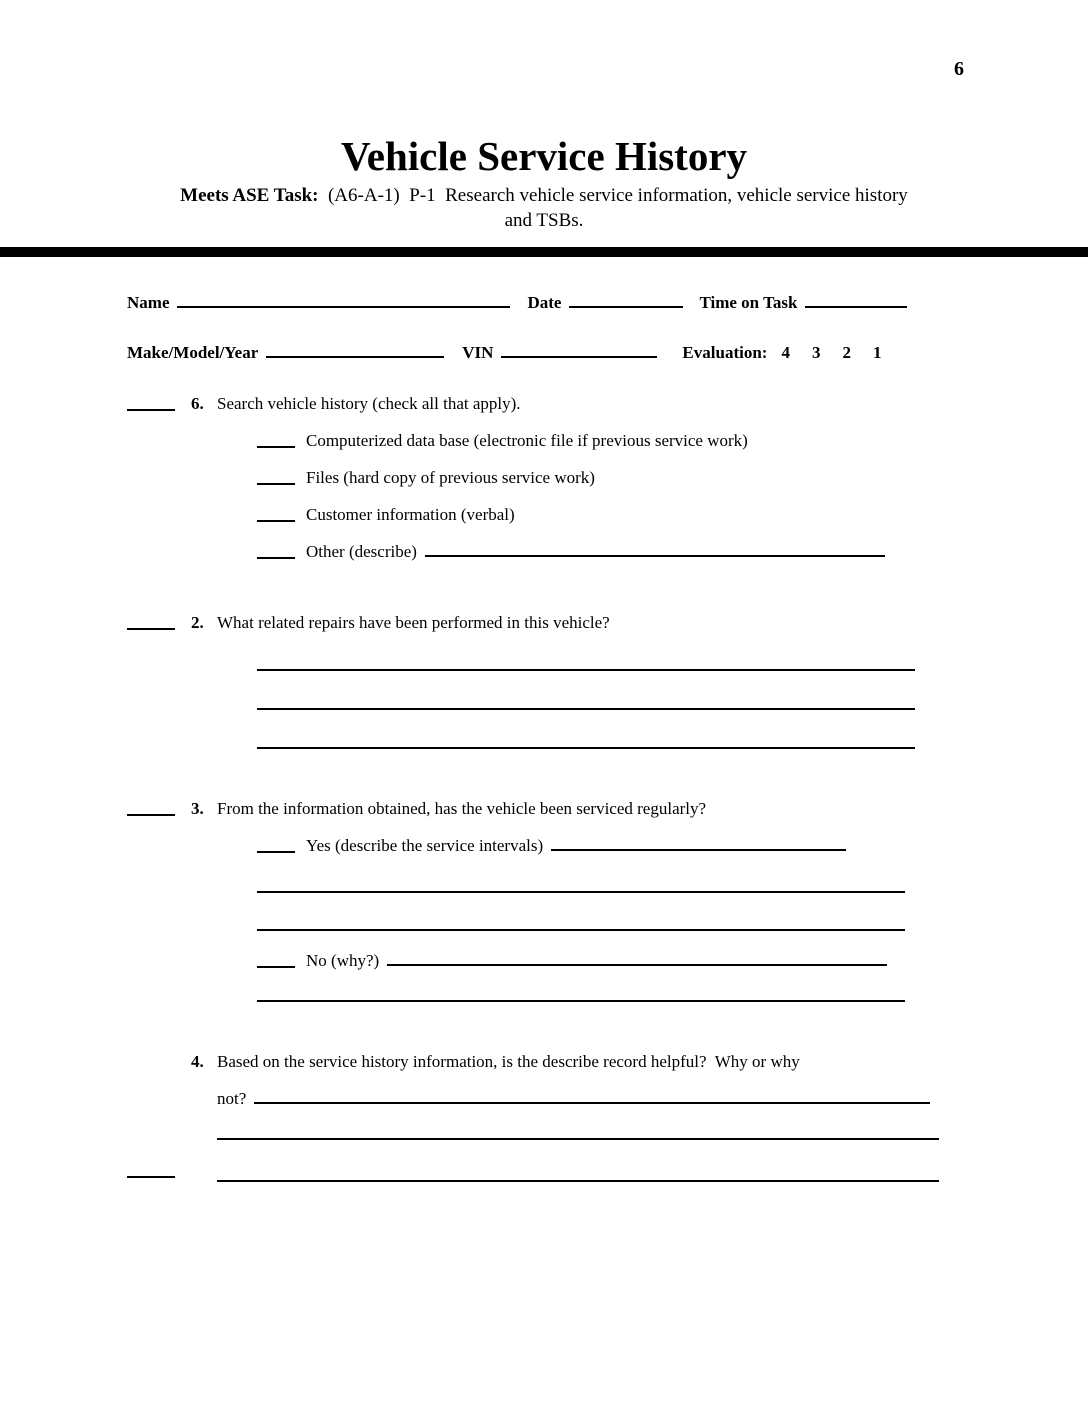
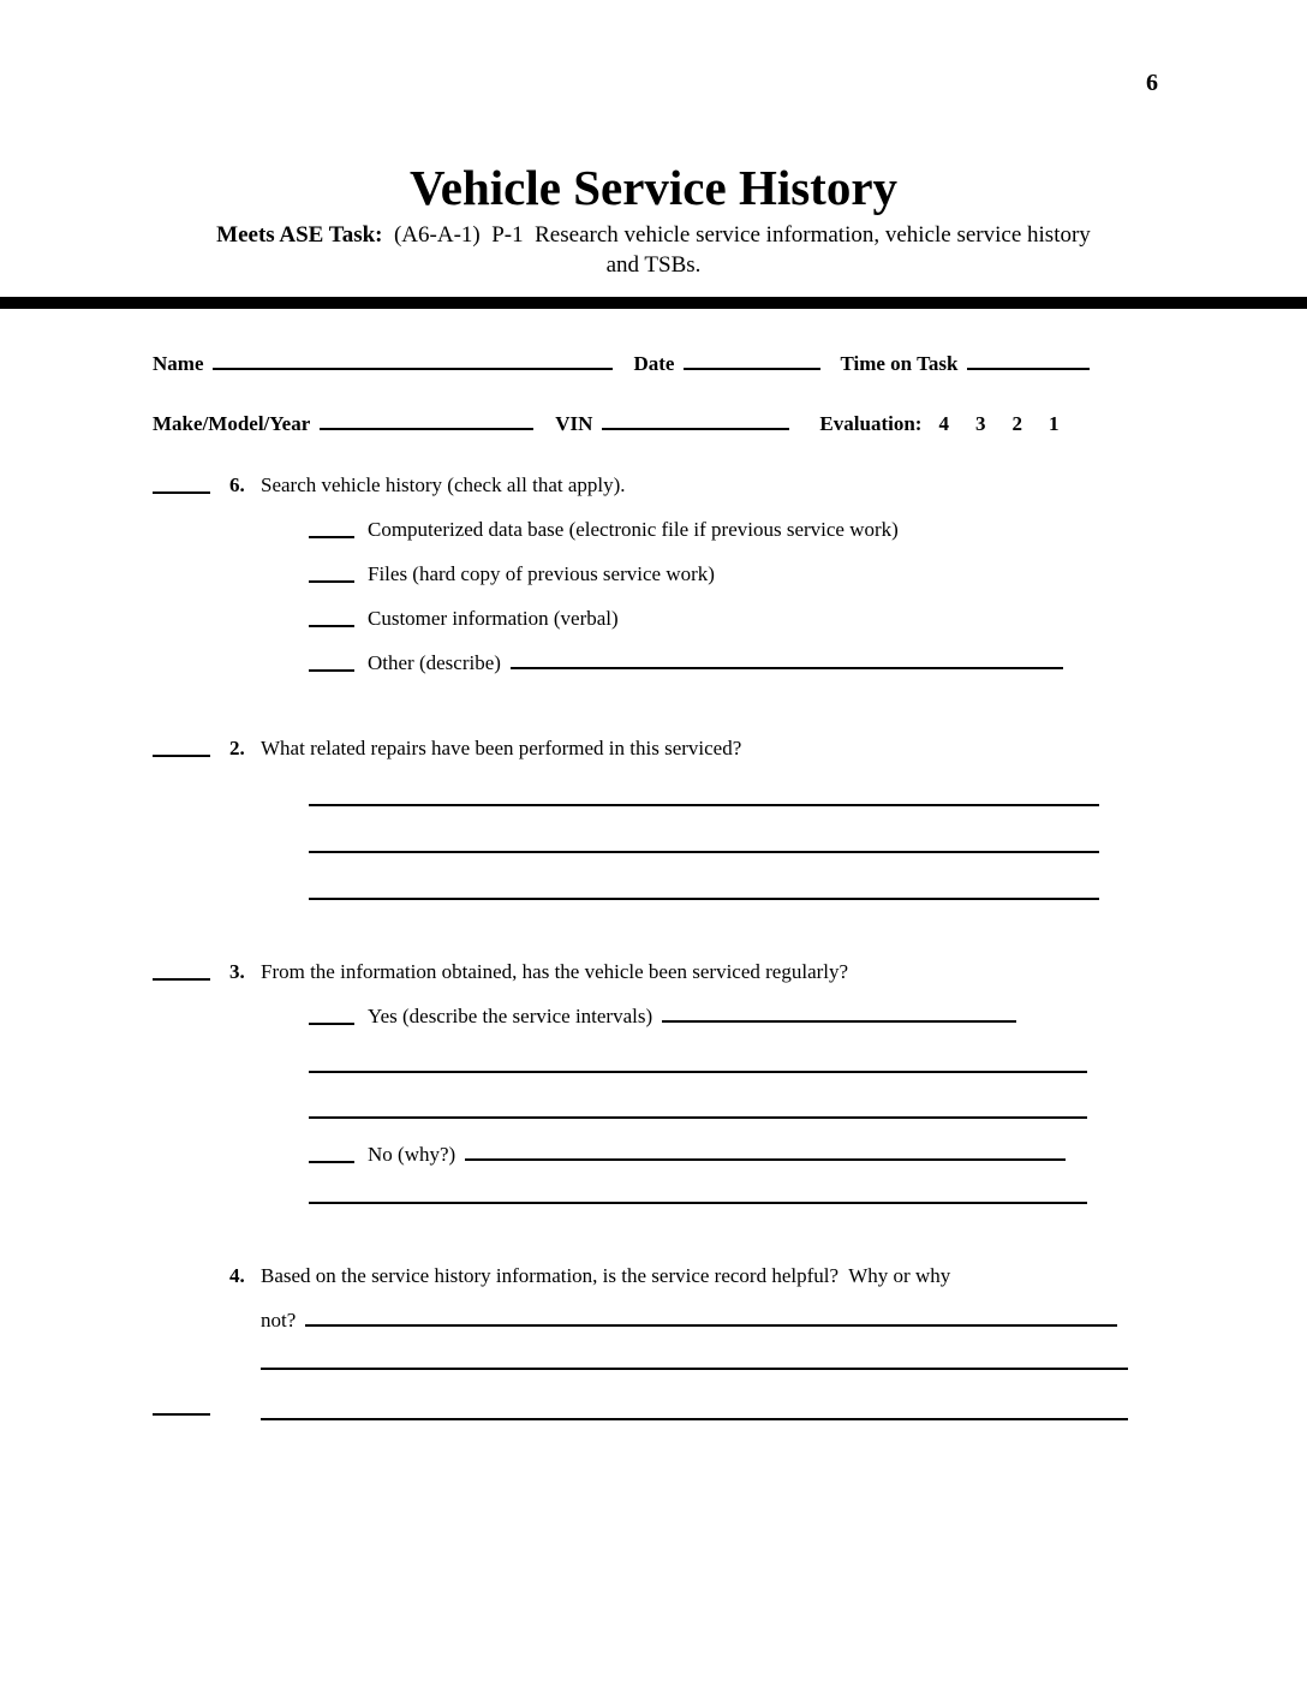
  6
  Vehicle Service History
  Meets ASE Task: (A6-A-1) P-1 Research vehicle service information, vehicle service history
  and TSBs.
  Name
  Date
  Time on Task
  Make/Model/Year
  VIN
  Evaluation:
  4
  3
  2
  1
  6.
  Search vehicle history (check all that apply).
  Computerized data base (electronic file if previous service work)
  Files (hard copy of previous service work)
  Customer information (verbal)
  Other (describe)
  2.
- What related repairs have been performed in this vehicle?
+ What related repairs have been performed in this serviced?
  3.
  From the information obtained, has the vehicle been serviced regularly?
  Yes (describe the service intervals)
  No (why?)
  4.
- Based on the service history information, is the describe record helpful? Why or why
+ Based on the service history information, is the service record helpful? Why or why
  not?
